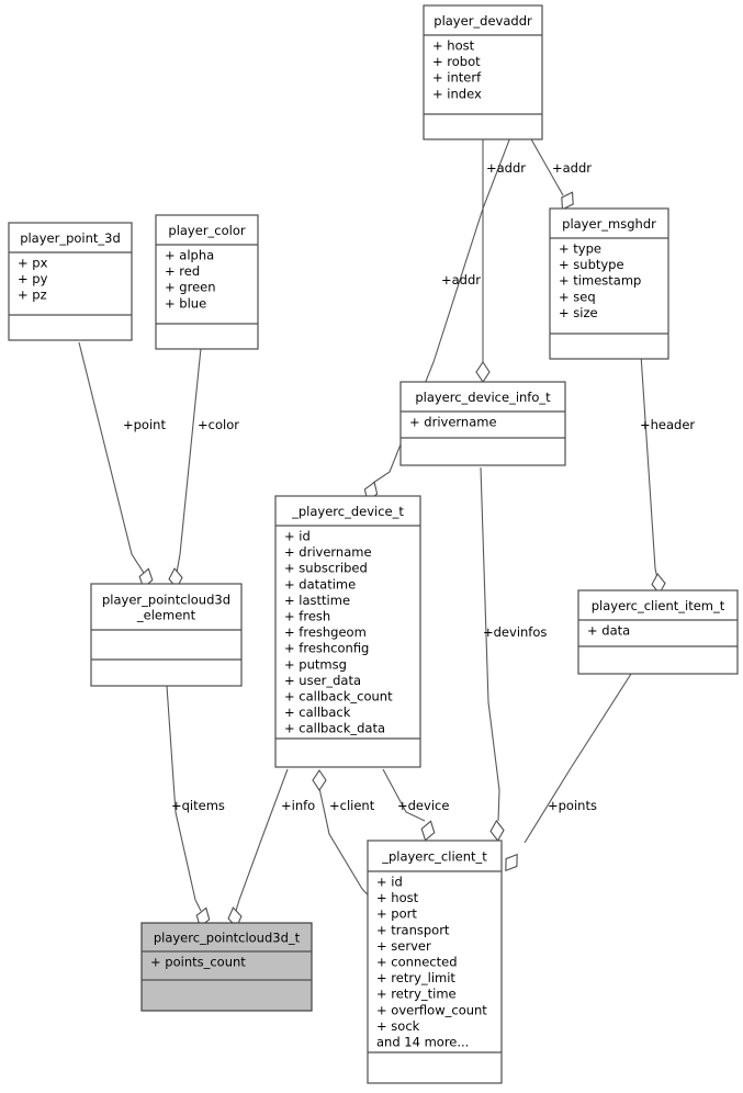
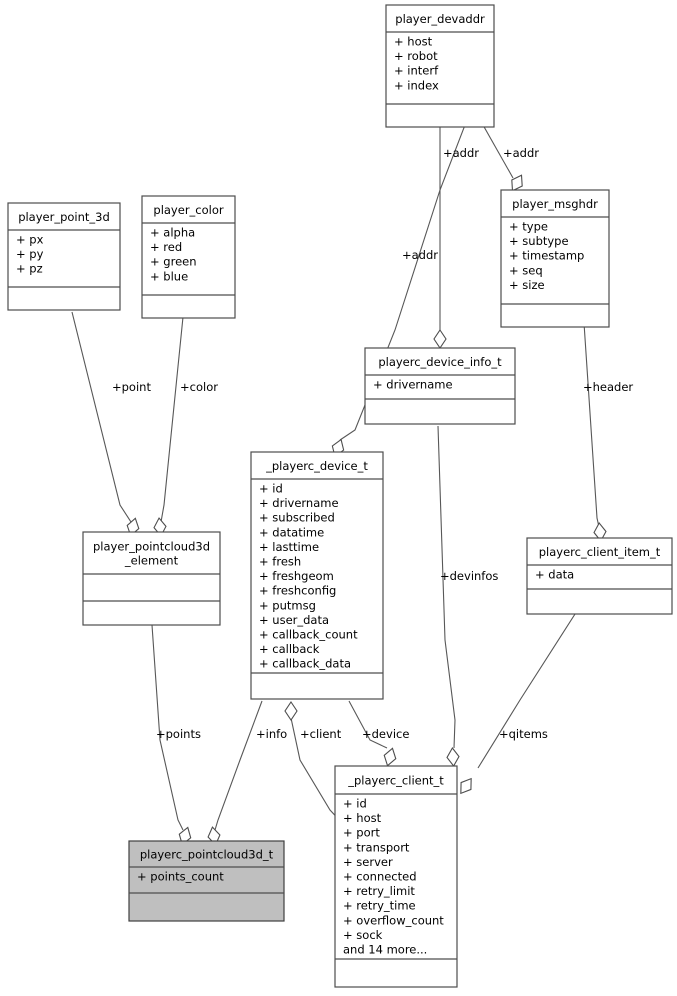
  player_devaddr
  + host
  + robot
  + interf
  + index
  player_point_3d
  + px
  + py
  + pz
  player_color
  + alpha
  + red
  + green
  + blue
  player_msghdr
  + type
  + subtype
  + timestamp
  + seq
  + size
  playerc_device_info_t
  + drivername
  _playerc_device_t
  + id
  + drivername
  + subscribed
  + datatime
  + lasttime
  + fresh
  + freshgeom
  + freshconfig
  + putmsg
  + user_data
  + callback_count
  + callback
  + callback_data
  player_pointcloud3d
  _element
  playerc_client_item_t
  + data
  _playerc_client_t
  + id
  + host
  + port
  + transport
  + server
  + connected
  + retry_limit
  + retry_time
  + overflow_count
  + sock
  and 14 more...
  playerc_pointcloud3d_t
  + points_count
  +addr
  +addr
  +addr
  +point
  +color
  +header
  +devinfos
- +qitems
+ +points
  +info
  +client
  +device
- +points
+ +qitems
